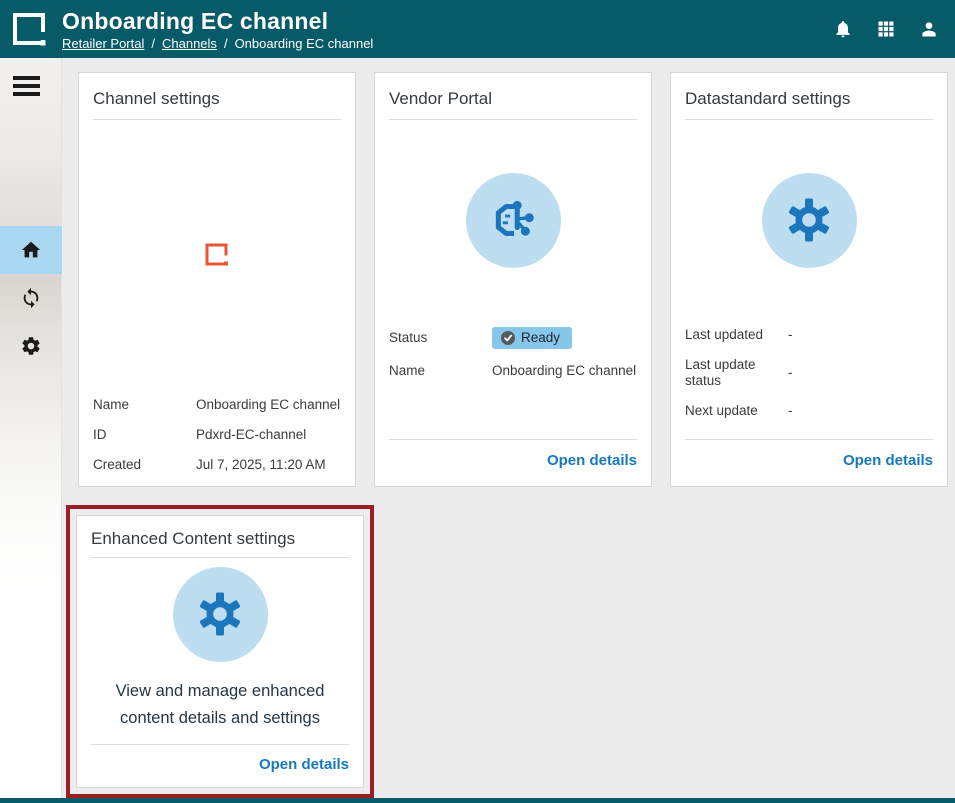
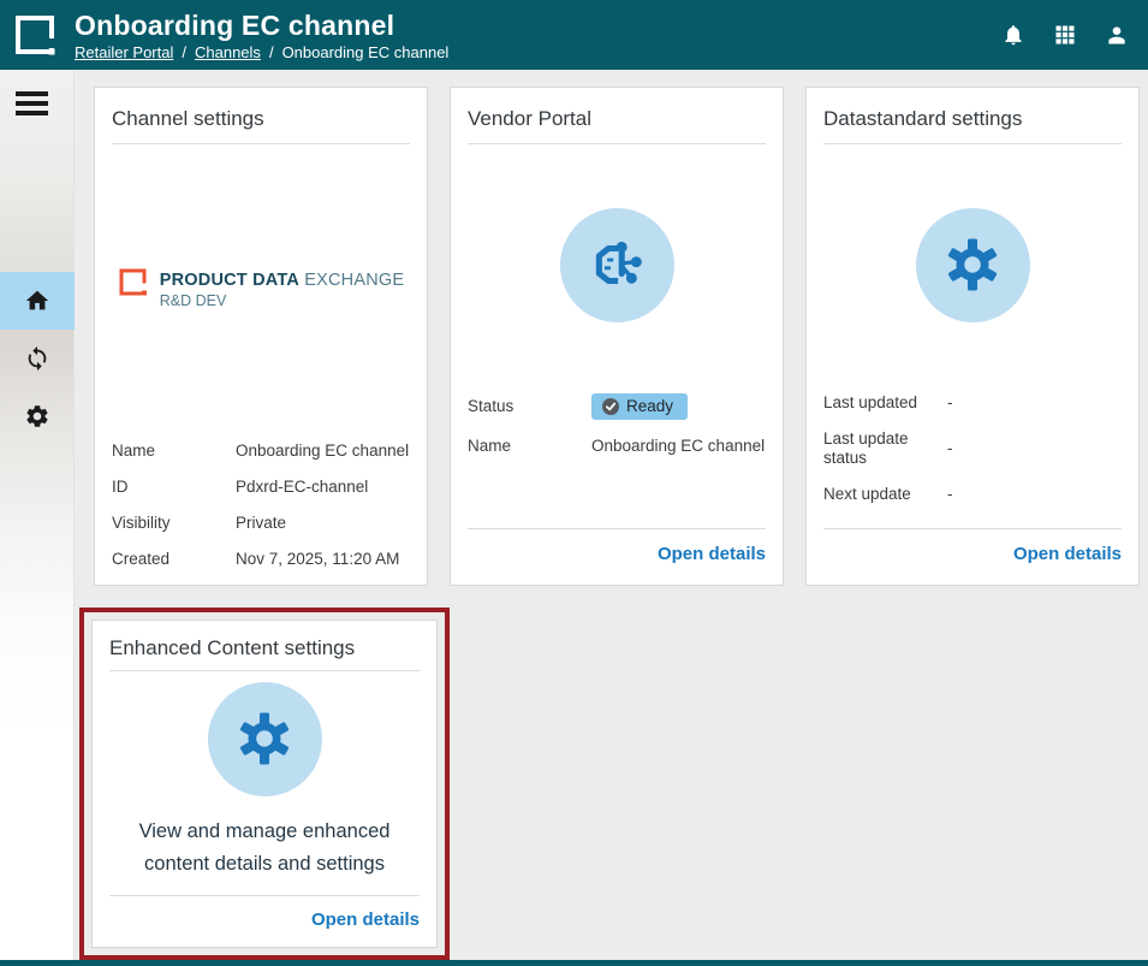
  Onboarding EC channel
  Retailer Portal
  /
  Channels
  /
  Onboarding EC channel
  Channel settings
+ PRODUCT DATA EXCHANGE
+ R&D DEV
  Name
  Onboarding EC channel
  ID
  Pdxrd-EC-channel
+ Visibility
+ Private
  Created
- Jul 7, 2025, 11:20 AM
+ Nov 7, 2025, 11:20 AM
  Vendor Portal
  Status
  Ready
  Name
  Onboarding EC channel
  Open details
  Datastandard settings
  Last updated
  -
  Last update status
  -
  Next update
  -
  Open details
  Enhanced Content settings
  View and manage enhanced content details and settings
  Open details
